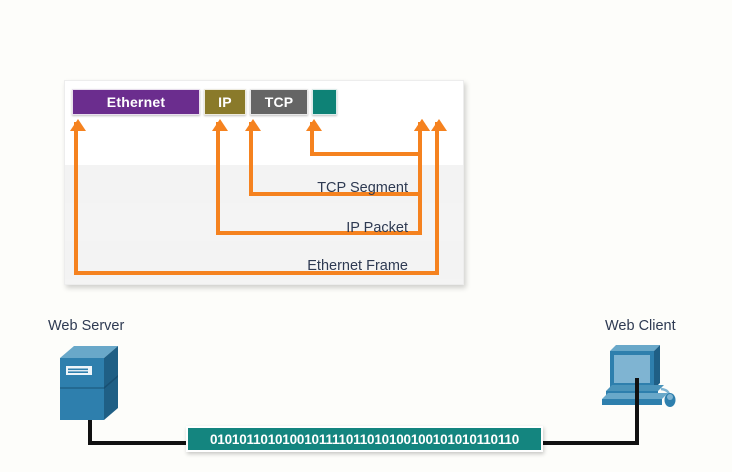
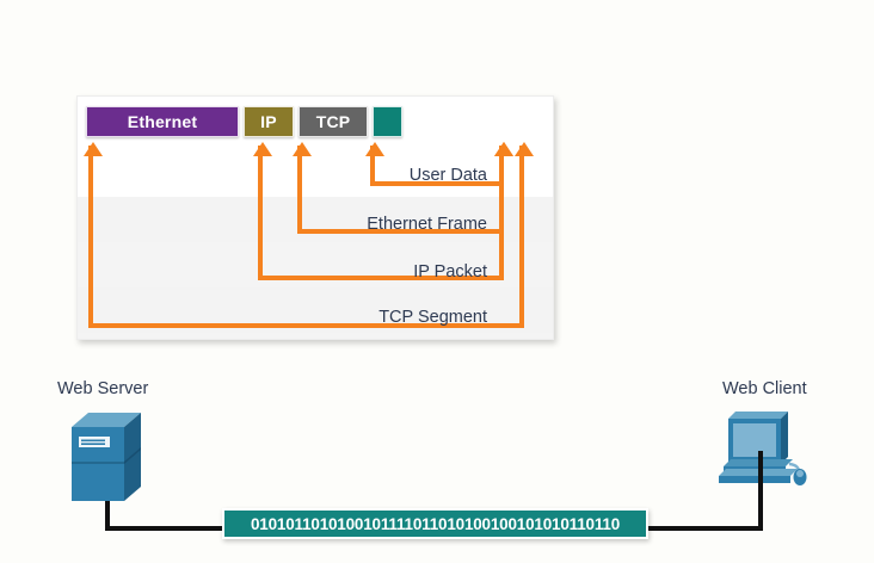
  Ethernet
  IP
  TCP
+ User Data
- TCP Segment
+ Ethernet Frame
  IP Packet
- Ethernet Frame
+ TCP Segment
  Web Server
  Web Client
  0101011010100101111011010100100101010110110
